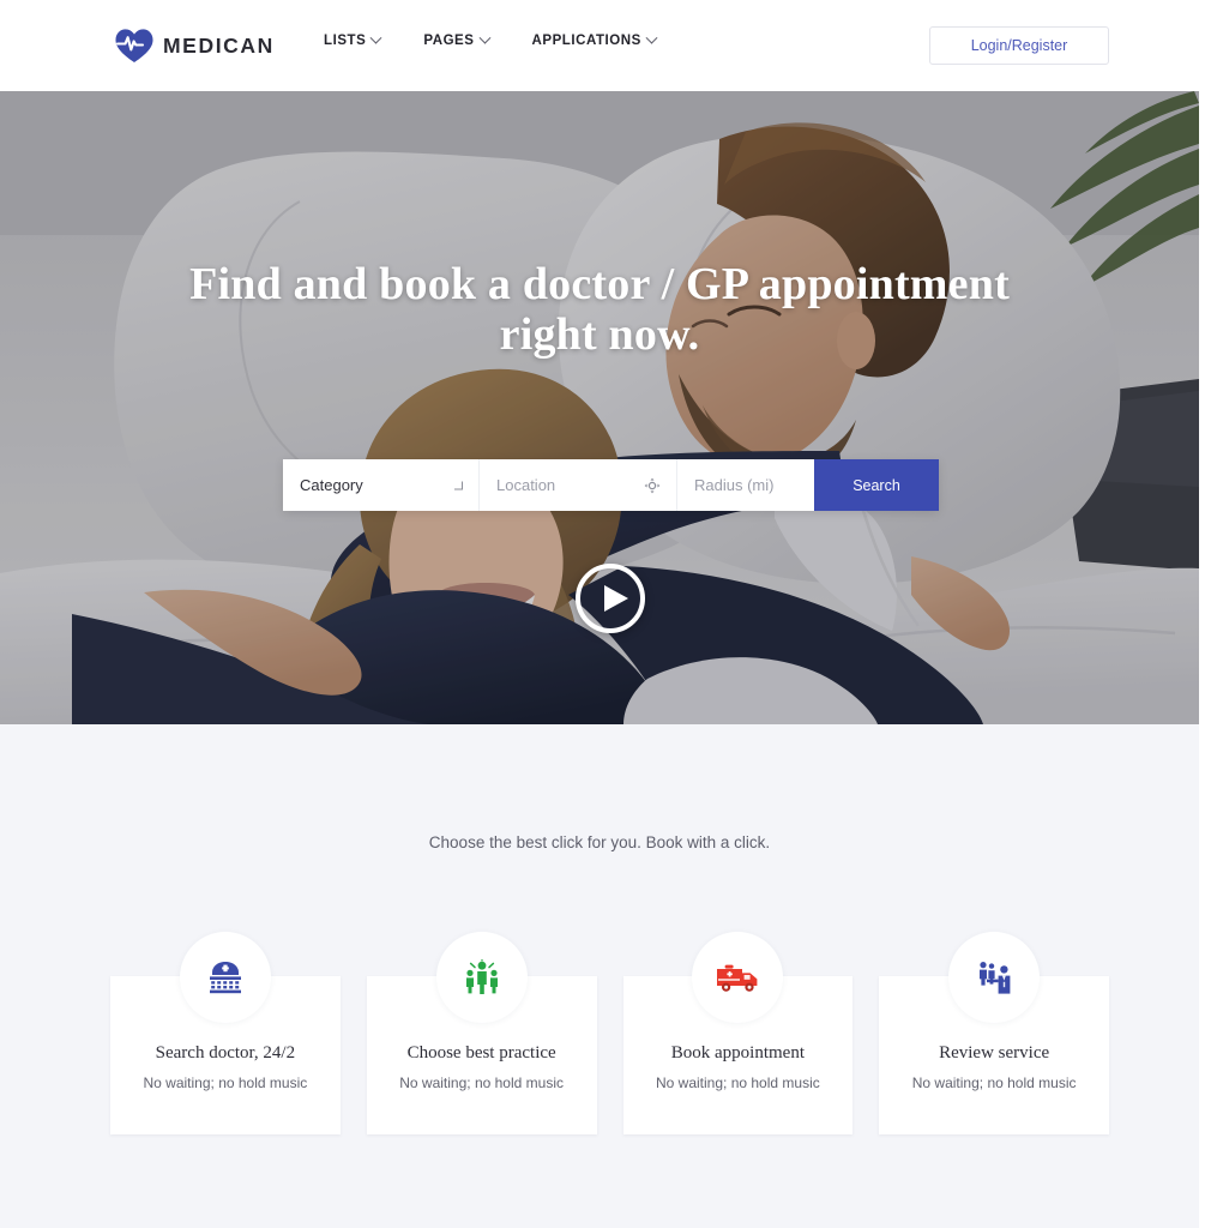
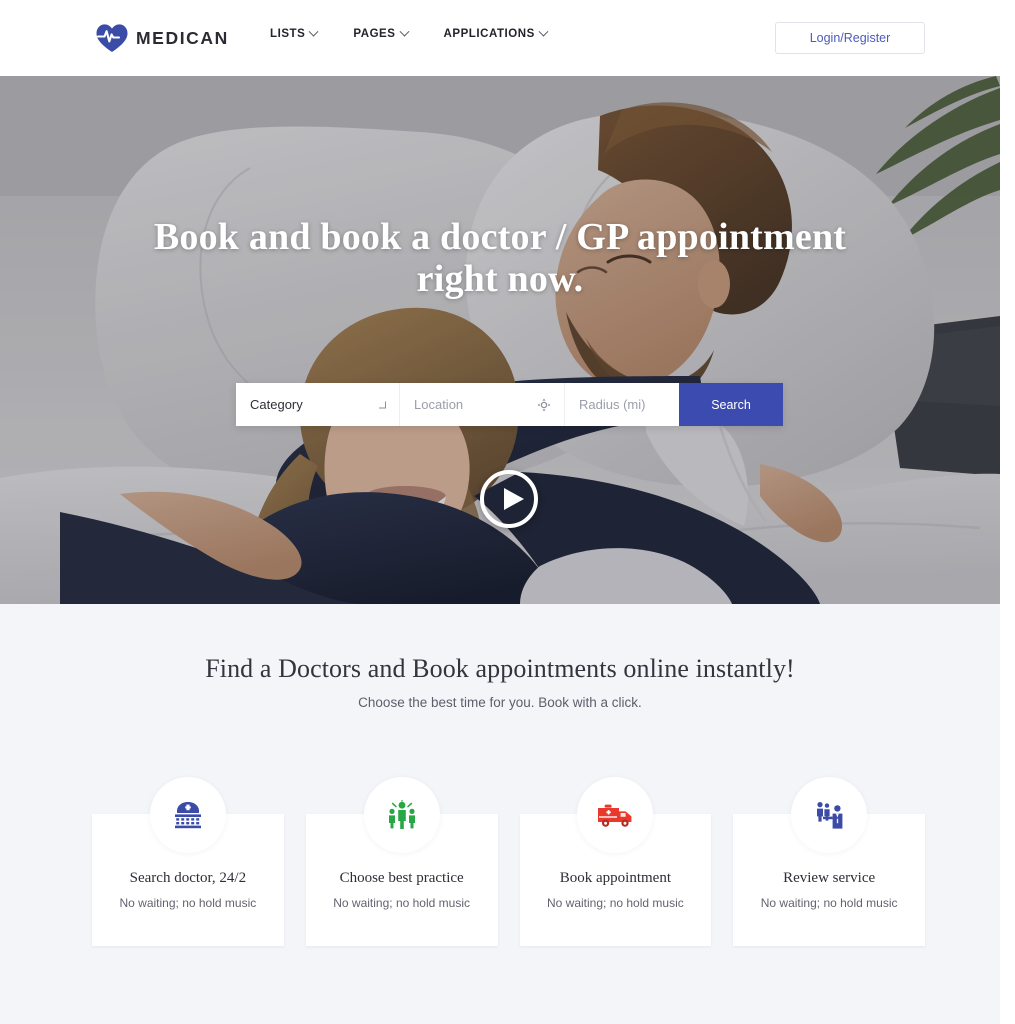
  MEDICAN
  LISTS
  PAGES
  APPLICATIONS
  Login/Register
- Find and book a doctor / GP appointment right now.
+ Book and book a doctor / GP appointment right now.
  Category
  Location
  Radius (mi)
  Search
+ Find a Doctors and Book appointments online instantly!
- Choose the best click for you. Book with a click.
+ Choose the best time for you. Book with a click.
  Search doctor, 24/2
  No waiting; no hold music
  Choose best practice
  No waiting; no hold music
  Book appointment
  No waiting; no hold music
  Review service
  No waiting; no hold music
